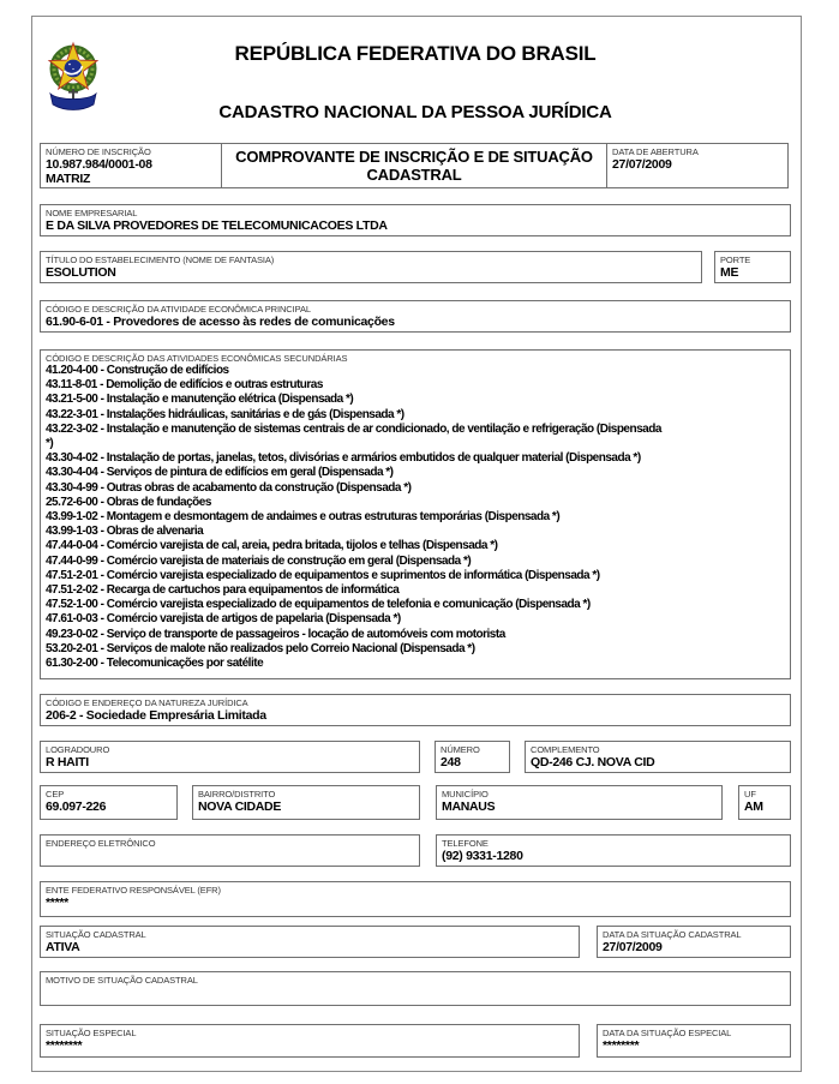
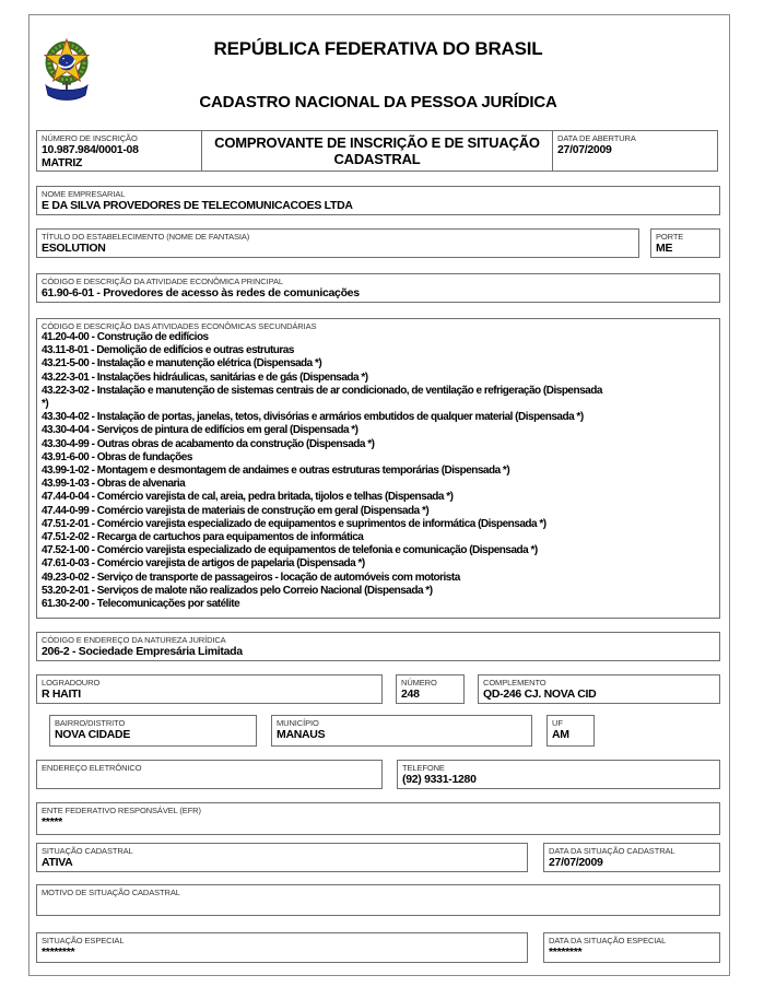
  REPÚBLICA FEDERATIVA DO BRASIL
  CADASTRO NACIONAL DA PESSOA JURÍDICA
  NÚMERO DE INSCRIÇÃO
  10.987.984/0001-08
  MATRIZ
  COMPROVANTE DE INSCRIÇÃO E DE SITUAÇÃO CADASTRAL
  DATA DE ABERTURA
  27/07/2009
  NOME EMPRESARIAL
  E DA SILVA PROVEDORES DE TELECOMUNICACOES LTDA
  TÍTULO DO ESTABELECIMENTO (NOME DE FANTASIA)
  ESOLUTION
  PORTE
  ME
  CÓDIGO E DESCRIÇÃO DA ATIVIDADE ECONÔMICA PRINCIPAL
  61.90-6-01 - Provedores de acesso às redes de comunicações
  CÓDIGO E DESCRIÇÃO DAS ATIVIDADES ECONÔMICAS SECUNDÁRIAS
  41.20-4-00 - Construção de edifícios
  43.11-8-01 - Demolição de edifícios e outras estruturas
  43.21-5-00 - Instalação e manutenção elétrica (Dispensada *)
  43.22-3-01 - Instalações hidráulicas, sanitárias e de gás (Dispensada *)
  43.22-3-02 - Instalação e manutenção de sistemas centrais de ar condicionado, de ventilação e refrigeração (Dispensada
  *)
  43.30-4-02 - Instalação de portas, janelas, tetos, divisórias e armários embutidos de qualquer material (Dispensada *)
  43.30-4-04 - Serviços de pintura de edifícios em geral (Dispensada *)
  43.30-4-99 - Outras obras de acabamento da construção (Dispensada *)
- 25.72-6-00 - Obras de fundações
+ 43.91-6-00 - Obras de fundações
  43.99-1-02 - Montagem e desmontagem de andaimes e outras estruturas temporárias (Dispensada *)
  43.99-1-03 - Obras de alvenaria
  47.44-0-04 - Comércio varejista de cal, areia, pedra britada, tijolos e telhas (Dispensada *)
  47.44-0-99 - Comércio varejista de materiais de construção em geral (Dispensada *)
  47.51-2-01 - Comércio varejista especializado de equipamentos e suprimentos de informática (Dispensada *)
  47.51-2-02 - Recarga de cartuchos para equipamentos de informática
  47.52-1-00 - Comércio varejista especializado de equipamentos de telefonia e comunicação (Dispensada *)
  47.61-0-03 - Comércio varejista de artigos de papelaria (Dispensada *)
  49.23-0-02 - Serviço de transporte de passageiros - locação de automóveis com motorista
  53.20-2-01 - Serviços de malote não realizados pelo Correio Nacional (Dispensada *)
  61.30-2-00 - Telecomunicações por satélite
  CÓDIGO E ENDEREÇO DA NATUREZA JURÍDICA
  206-2 - Sociedade Empresária Limitada
  LOGRADOURO
  R HAITI
  NÚMERO
  248
  COMPLEMENTO
  QD-246 CJ. NOVA CID
- CEP
- 69.097-226
  BAIRRO/DISTRITO
  NOVA CIDADE
  MUNICÍPIO
  MANAUS
  UF
  AM
  ENDEREÇO ELETRÔNICO
  TELEFONE
  (92) 9331-1280
  ENTE FEDERATIVO RESPONSÁVEL (EFR)
  *****
  SITUAÇÃO CADASTRAL
  ATIVA
  DATA DA SITUAÇÃO CADASTRAL
  27/07/2009
  MOTIVO DE SITUAÇÃO CADASTRAL
  SITUAÇÃO ESPECIAL
  ********
  DATA DA SITUAÇÃO ESPECIAL
  ********
